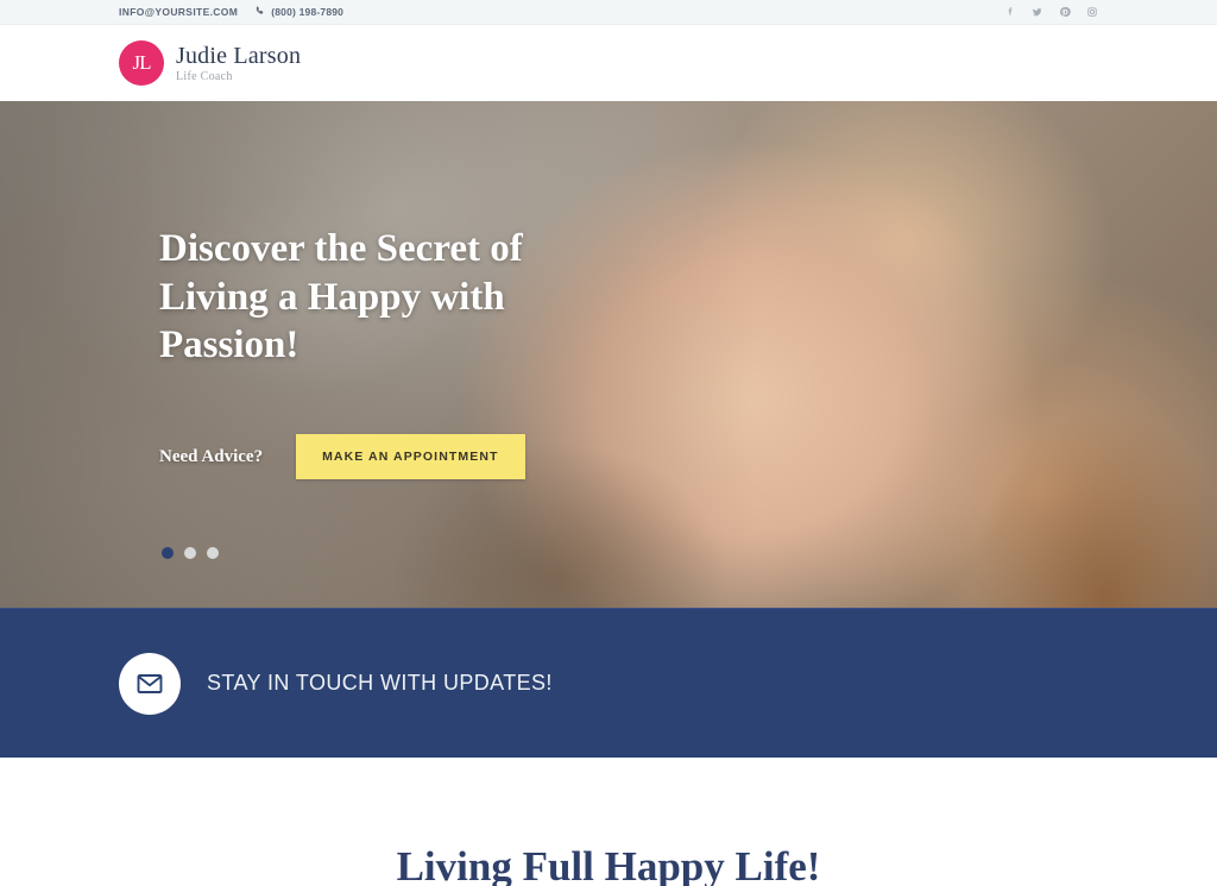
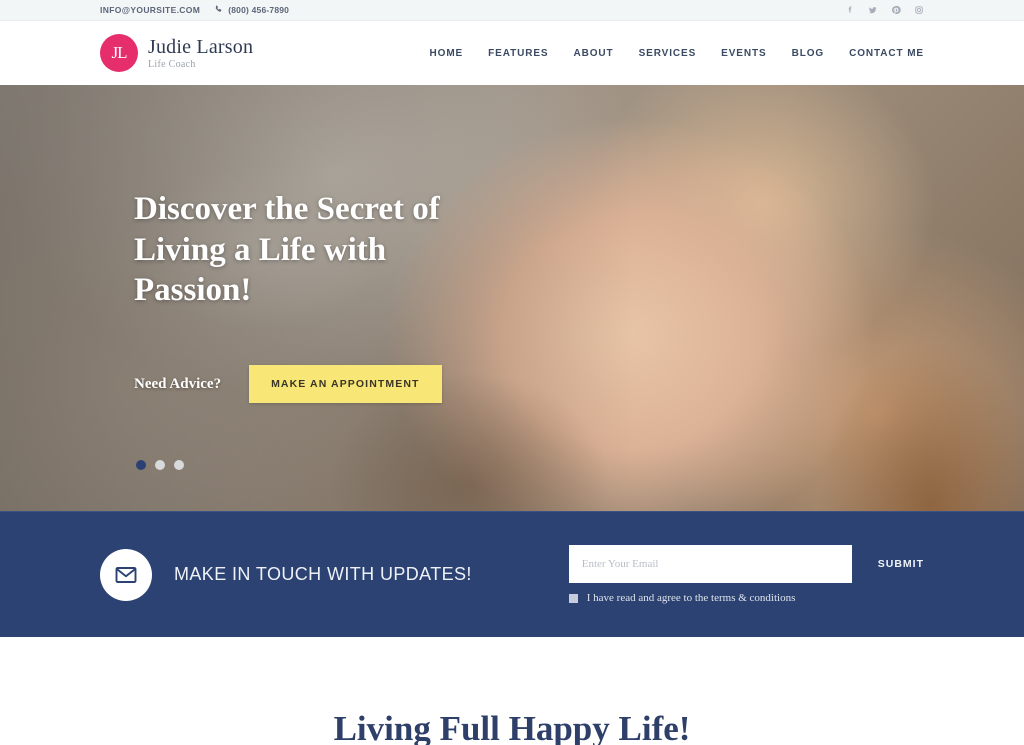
  INFO@YOURSITE.COM
- (800) 198-7890
+ (800) 456-7890
  JL
  Judie Larson
  Life Coach
+ HOME
+ FEATURES
+ ABOUT
+ SERVICES
+ EVENTS
+ BLOG
+ CONTACT ME
- Discover the Secret of Living a Happy with Passion!
+ Discover the Secret of Living a Life with Passion!
  Need Advice?
  MAKE AN APPOINTMENT
- STAY IN TOUCH WITH UPDATES!
+ MAKE IN TOUCH WITH UPDATES!
+ Enter Your Email
+ SUBMIT
+ I have read and agree to the terms & conditions
  Living Full Happy Life!
